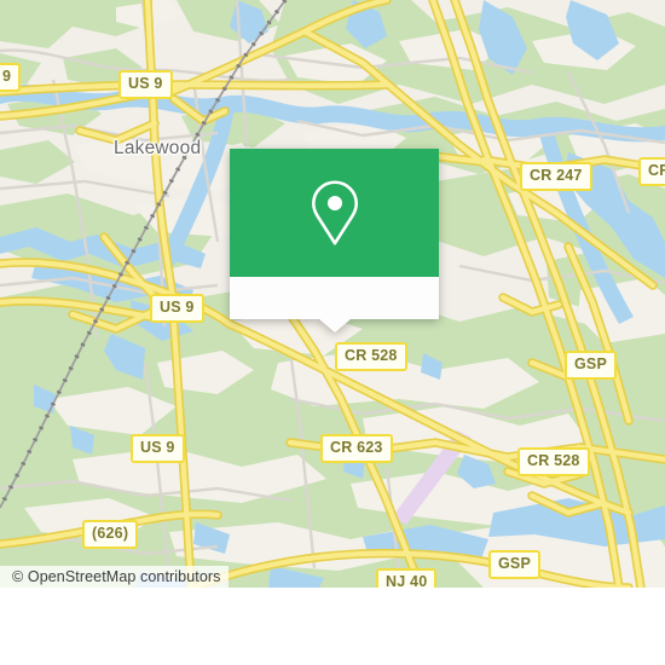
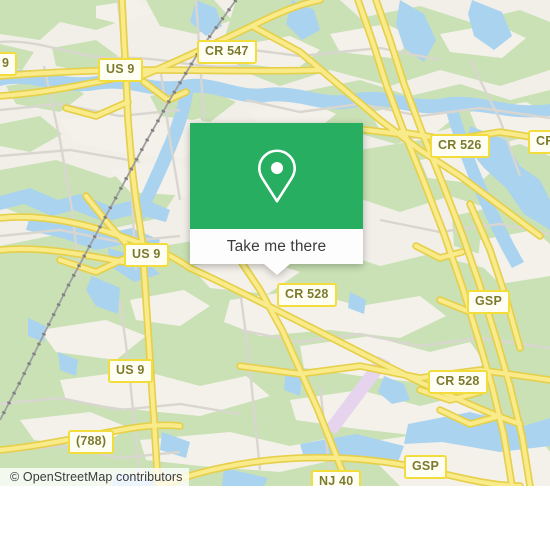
- Lakewood
  9
  US 9
+ CR 547
- CR 247
+ CR 526
  US 9
  CR 528
  GSP
- CR 623
  US 9
  CR 528
- (626)
+ (788)
  NJ 40
  GSP
+ Take me there
  © OpenStreetMap contributors
